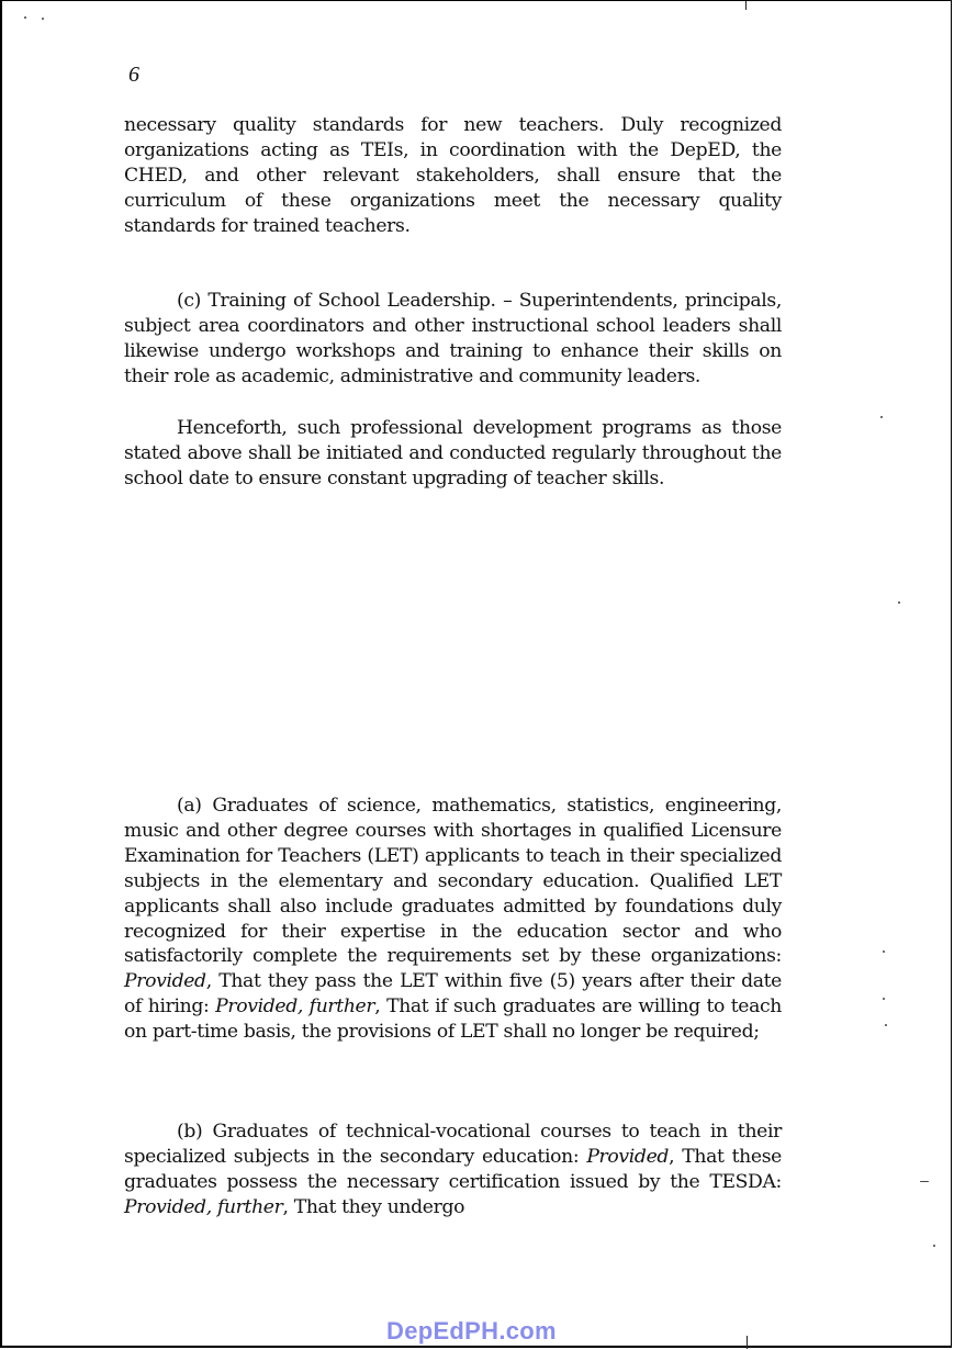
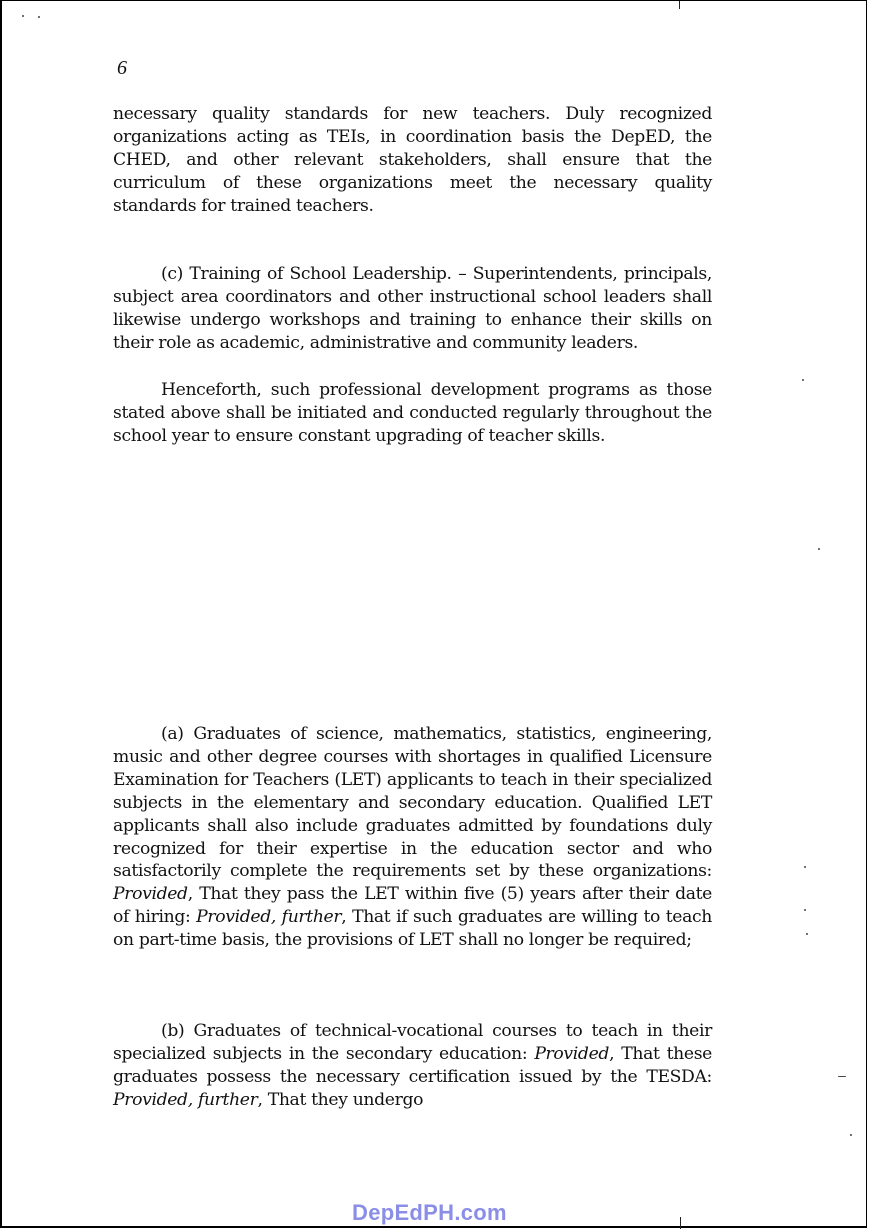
  6
- necessary quality standards for new teachers. Duly recognized organizations acting as TEIs, in coordination with the DepED, the CHED, and other relevant stakeholders, shall ensure that the curriculum of these organizations meet the necessary quality standards for trained teachers.
+ necessary quality standards for new teachers. Duly recognized organizations acting as TEIs, in coordination basis the DepED, the CHED, and other relevant stakeholders, shall ensure that the curriculum of these organizations meet the necessary quality standards for trained teachers.
  (c) Training of School Leadership. – Superintendents, principals, subject area coordinators and other instructional school leaders shall likewise undergo workshops and training to enhance their skills on their role as academic, administrative and community leaders.
- Henceforth, such professional development programs as those stated above shall be initiated and conducted regularly throughout the school date to ensure constant upgrading of teacher skills.
+ Henceforth, such professional development programs as those stated above shall be initiated and conducted regularly throughout the school year to ensure constant upgrading of teacher skills.
  (a) Graduates of science, mathematics, statistics, engineering, music and other degree courses with shortages in qualified Licensure Examination for Teachers (LET) applicants to teach in their specialized subjects in the elementary and secondary education. Qualified LET applicants shall also include graduates admitted by foundations duly recognized for their expertise in the education sector and who satisfactorily complete the requirements set by these organizations: Provided, That they pass the LET within five (5) years after their date of hiring: Provided, further, That if such graduates are willing to teach on part-time basis, the provisions of LET shall no longer be required;
  (b) Graduates of technical-vocational courses to teach in their specialized subjects in the secondary education: Provided, That these graduates possess the necessary certification issued by the TESDA: Provided, further, That they undergo
  DepEdPH.com
